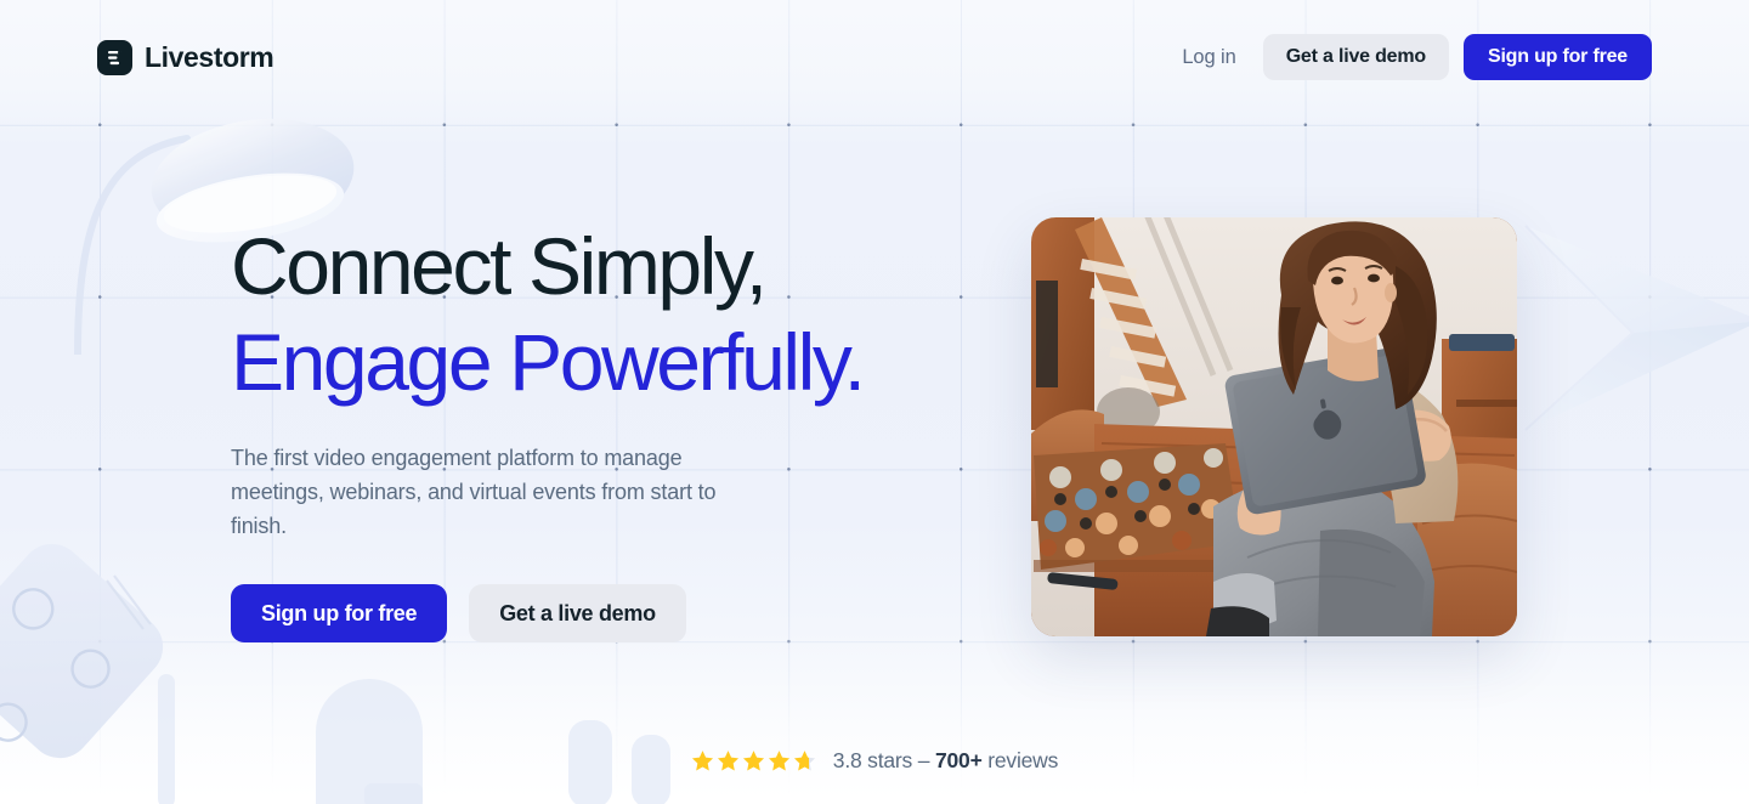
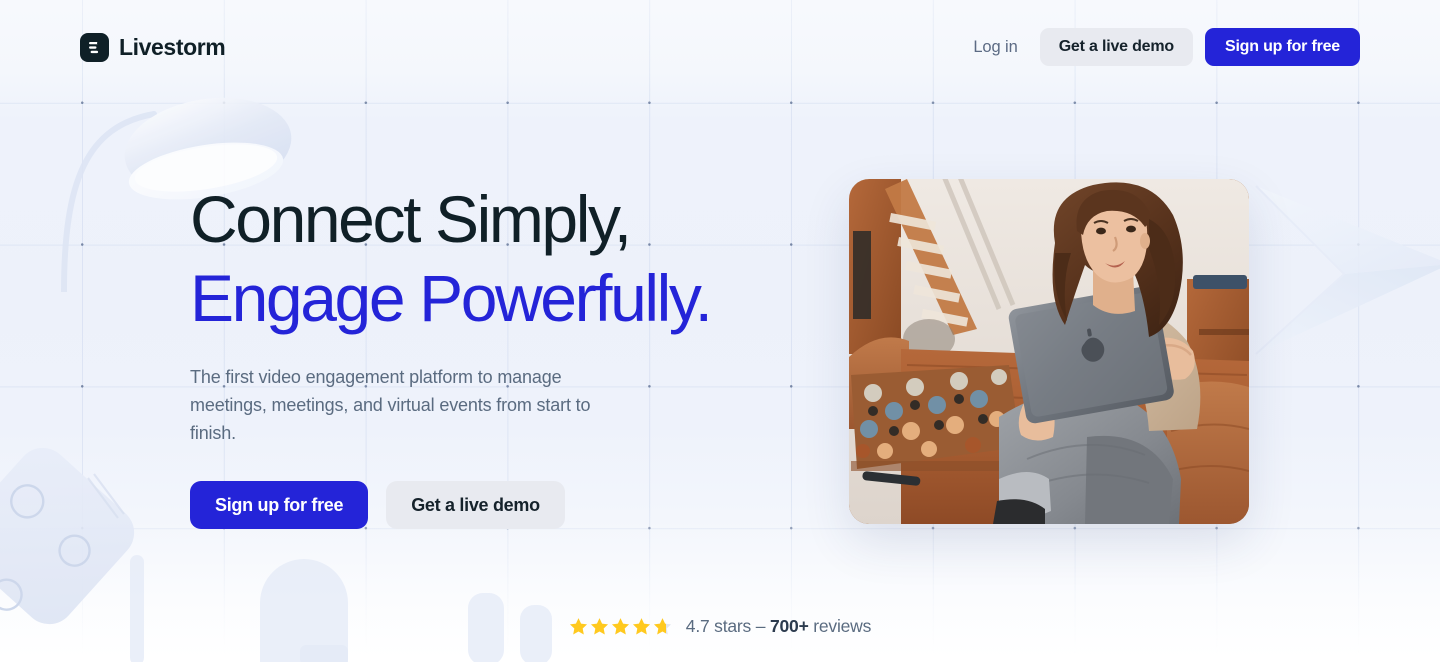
  Livestorm
  Log in
  Get a live demo
  Sign up for free
  Connect Simply,
  Engage Powerfully.
- The first video engagement platform to manage meetings, webinars, and virtual events from start to finish.
+ The first video engagement platform to manage meetings, meetings, and virtual events from start to finish.
  Sign up for free
  Get a live demo
- 3.8 stars – 700+ reviews
+ 4.7 stars – 700+ reviews
